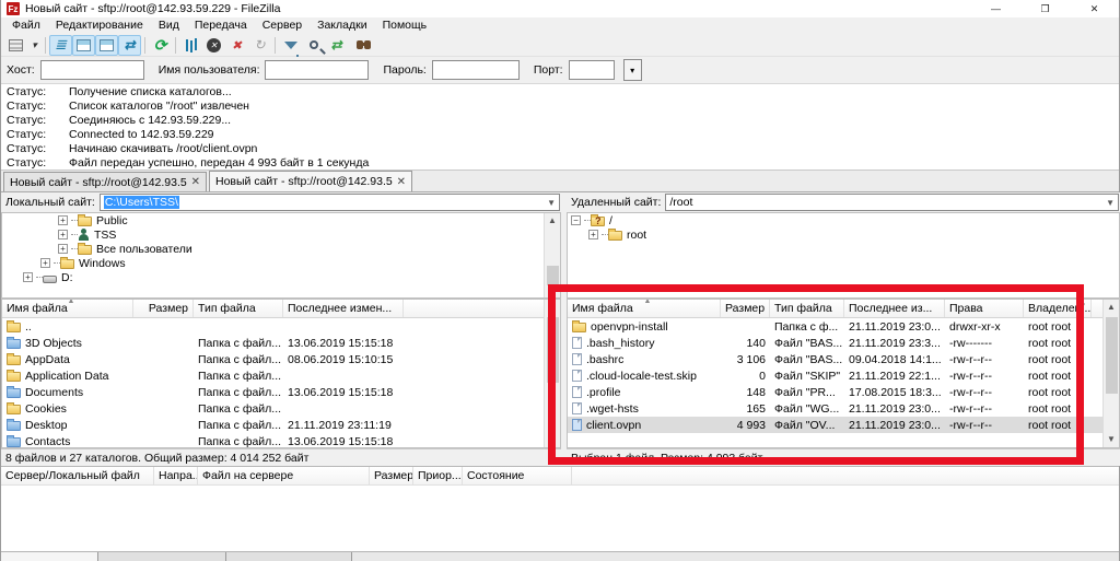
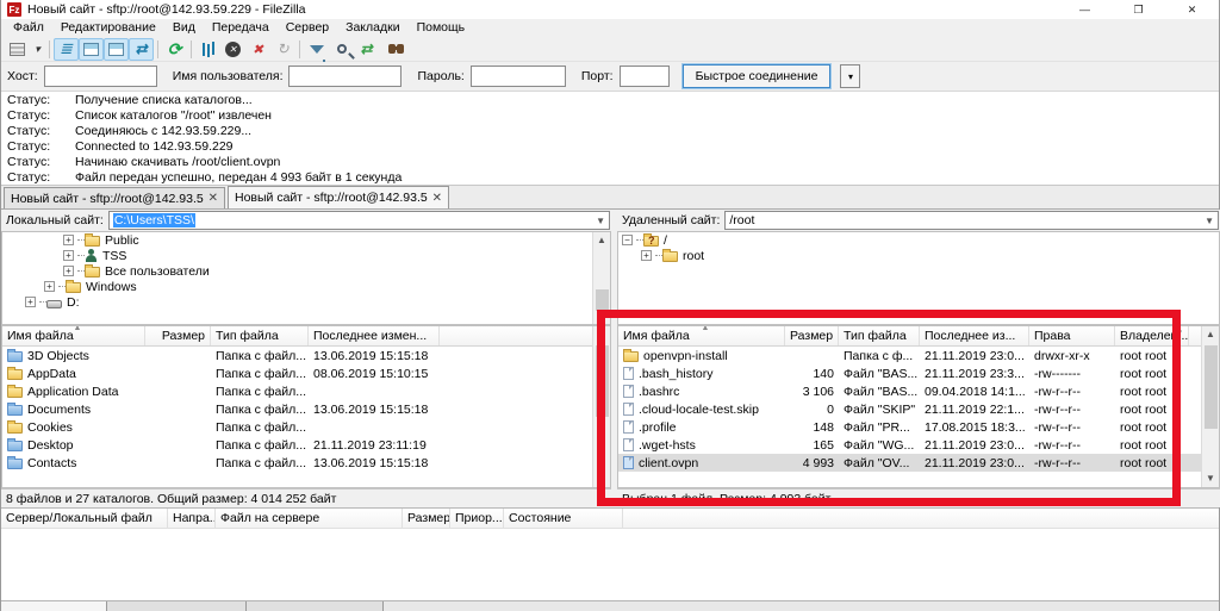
  Fz
  Новый сайт - sftp://root@142.93.59.229 - FileZilla
  —
  ❐
  ✕
  Файл
  Редактирование
  Вид
  Передача
  Сервер
  Закладки
  Помощь
  Хост:
  Имя пользователя:
  Пароль:
  Порт:
+ Быстрое соединение
  ▾
  Статус:
  Получение списка каталогов...
  Статус:
  Список каталогов "/root" извлечен
  Статус:
  Соединяюсь с 142.93.59.229...
  Статус:
  Connected to 142.93.59.229
  Статус:
  Начинаю скачивать /root/client.ovpn
  Статус:
  Файл передан успешно, передан 4 993 байт в 1 секунда
  Новый сайт - sftp://root@142.93.5
  ✕
  Новый сайт - sftp://root@142.93.5
  ✕
  Локальный сайт:
  C:\Users\TSS\
  ▼
  +
  Public
  +
  TSS
  +
  Все пользователи
  +
  Windows
  +
  D:
  ▲
  ▼
  Имя файла
  Размер
  Тип файла
  Последнее измен...
- ..
  3D Objects
  Папка с файл...
  13.06.2019 15:15:18
  AppData
  Папка с файл...
  08.06.2019 15:10:15
  Application Data
  Папка с файл...
  Documents
  Папка с файл...
  13.06.2019 15:15:18
  Cookies
  Папка с файл...
  Desktop
  Папка с файл...
  21.11.2019 23:11:19
  Contacts
  Папка с файл...
  13.06.2019 15:15:18
  ▲
  ▼
  8 файлов и 27 каталогов. Общий размер: 4 014 252 байт
  Удаленный сайт:
  /root
  ▼
  −
  /
  +
  root
  Имя файла
  Размер
  Тип файла
  Последнее из...
  Права
  Владелец/..
  openvpn-install
  Папка с ф...
  21.11.2019 23:0...
  drwxr-xr-x
  root root
  .bash_history
  140
  Файл "BAS...
  21.11.2019 23:3...
  -rw-------
  root root
  .bashrc
  3 106
  Файл "BAS...
  09.04.2018 14:1...
  -rw-r--r--
  root root
  .cloud-locale-test.skip
  0
  Файл "SKIP"
  21.11.2019 22:1...
  -rw-r--r--
  root root
  .profile
  148
  Файл "PR...
  17.08.2015 18:3...
  -rw-r--r--
  root root
  .wget-hsts
  165
  Файл "WG...
  21.11.2019 23:0...
  -rw-r--r--
  root root
  client.ovpn
  4 993
  Файл "OV...
  21.11.2019 23:0...
  -rw-r--r--
  root root
  ▲
  ▼
  Выбран 1 файл. Размер: 4 993 байт
  Сервер/Локальный файл
  Напра..
  Файл на сервере
  Размер
  Приор...
  Состояние
